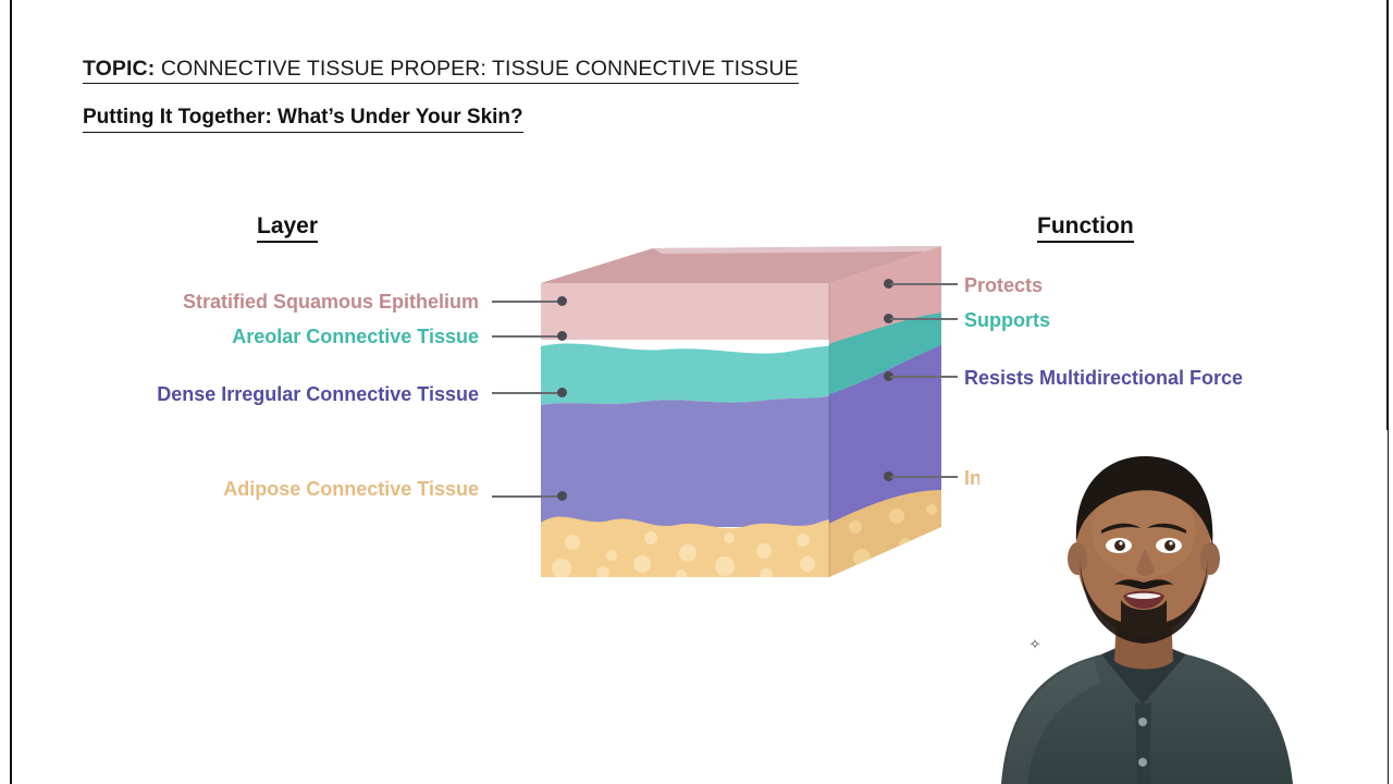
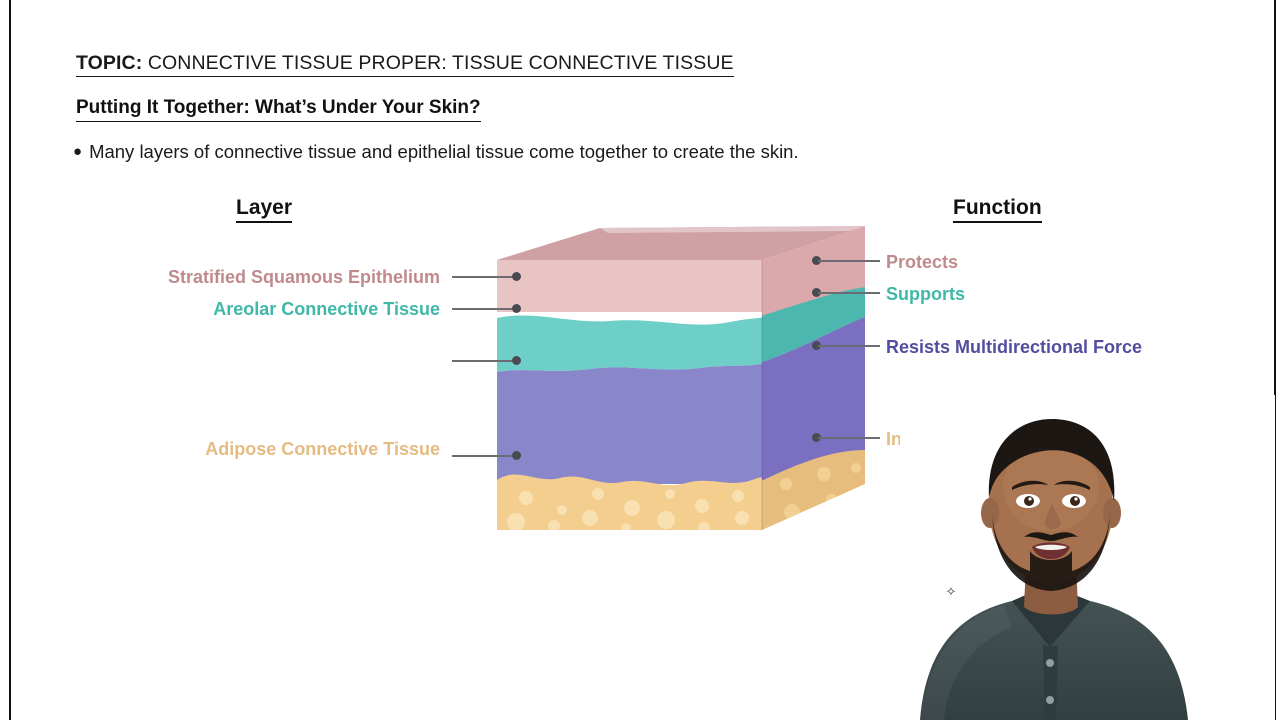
  TOPIC: CONNECTIVE TISSUE PROPER: TISSUE CONNECTIVE TISSUE
  Putting It Together: What’s Under Your Skin?
+ ● Many layers of connective tissue and epithelial tissue come together to create the skin.
  Layer
  Function
  Stratified Squamous Epithelium
  Areolar Connective Tissue
- Dense Irregular Connective Tissue
  Adipose Connective Tissue
  Protects
  Supports
  Resists Multidirectional Force
  ✧
